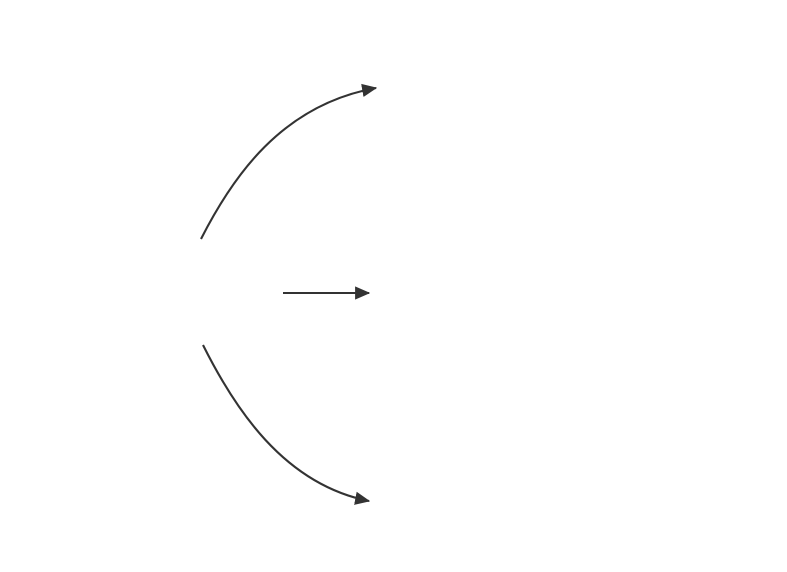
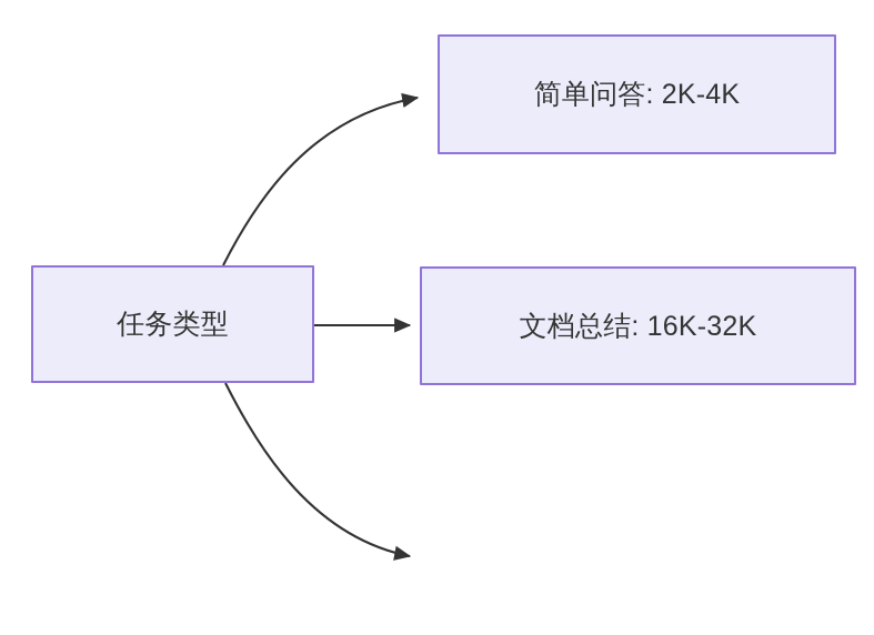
+ 任务类型
+ 简单问答: 2K-4K
+ 文档总结: 16K-32K
